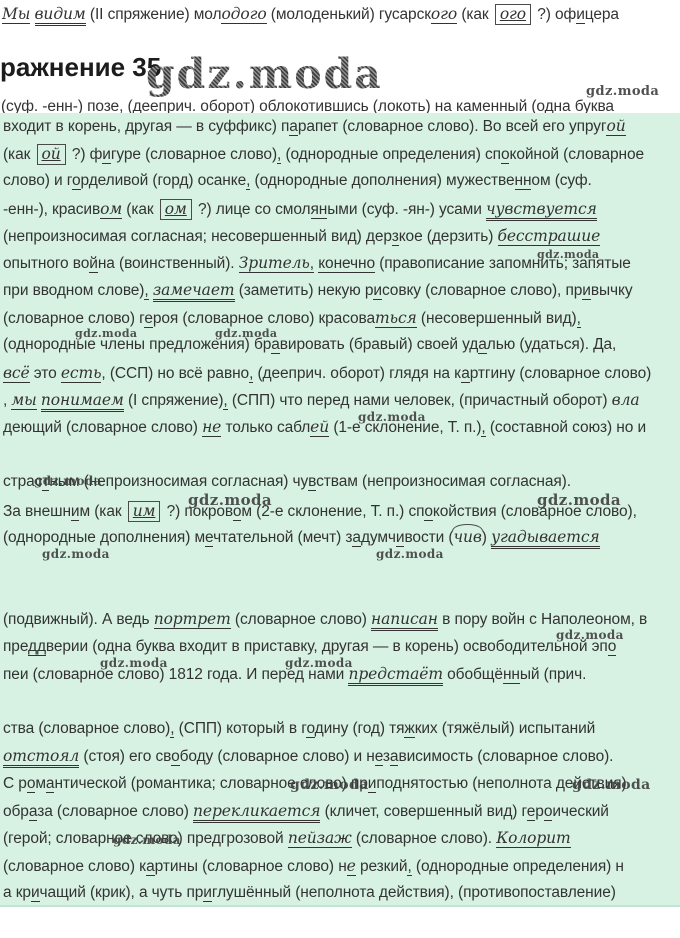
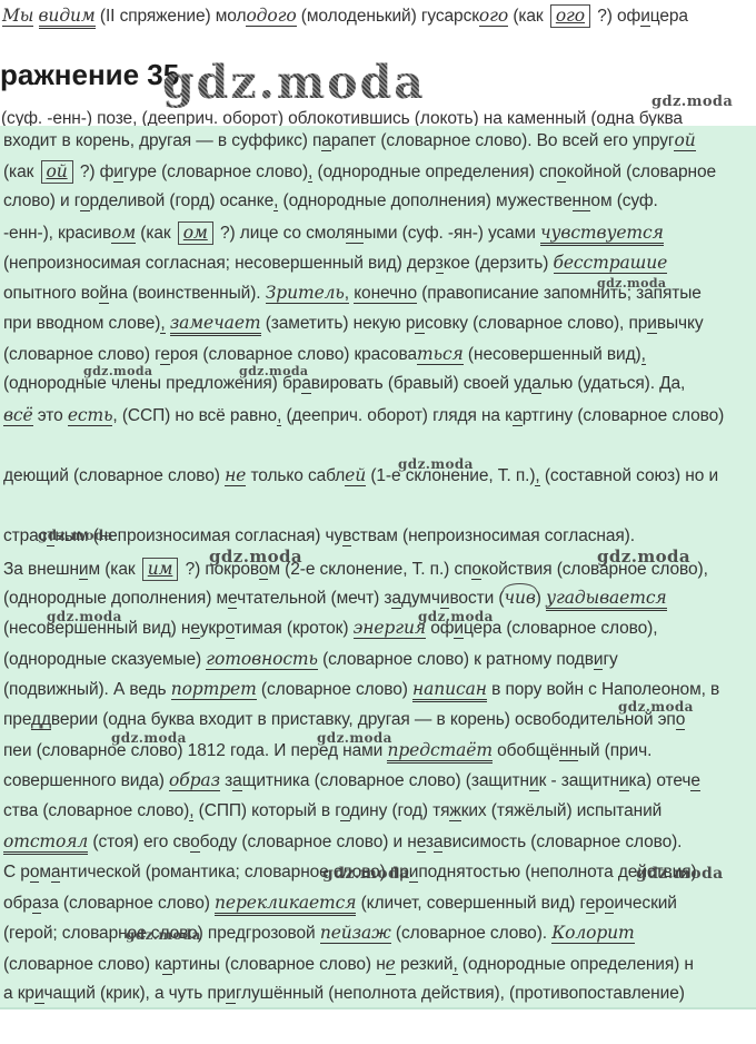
  Мы видим (II спряжение) молодого (молоденький) гусарского (как ого ?) офицера
  ражнение 3
  gdz.moda
  (суф. -енн-) позе, (дееприч. оборот) облокотившись (локоть) на каменный (одна буква
  входит в корень, другая — в суффикс) парапет (словарное слово). Во всей его упругой
  (как ой ?) фигуре (словарное слово), (однородные определения) спокойной (словарное
  слово) и горделивой (горд) осанке, (однородные дополнения) мужественном (суф.
  -енн-), красивом (как ом ?) лице со смоляными (суф. -ян-) усами чувствуется
  (непроизносимая согласная; несовершенный вид) дерзкое (дерзить) бесстрашие
  опытного война (воинственный). Зритель, конечно (правописание запомнить; запятые
  при вводном слове), замечает (заметить) некую рисовку (словарное слово), привычку
  (словарное слово) героя (словарное слово) красоваться (несовершенный вид),
  (однородные члены предложения) бравировать (бравый) своей удалью (удаться). Да,
  всё это есть, (ССП) но всё равно, (дееприч. оборот) глядя на картгину (словарное слово)
- , мы понимаем (I спряжение), (СПП) что перед нами человек, (причастный оборот) вла
  деющий (словарное слово) не только саблей (1-е склонение, Т. п.), (составной союз) но и
  страстным (непроизносимая согласная) чувствам (непроизносимая согласная).
  За внешним (как им ?) покровом (2-е склонение, Т. п.) спокойствия (словарное слово),
  (однородные дополнения) мечтательной (мечт) задумчивости (чив) угадывается
+ (несовершенный вид) неукротимая (кроток) энергия офицера (словарное слово),
+ (однородные сказуемые) готовность (словарное слово) к ратному подвигу
  (подвижный). А ведь портрет (словарное слово) написан в пору войн с Наполеоном, в
  преддверии (одна буква входит в приставку, другая — в корень) освободительной эпо
  пеи (словарное слово) 1812 года. И перед нами предстаёт обобщённый (прич.
+ совершенного вида) образ защитника (словарное слово) (защитник - защитника) отече
  ства (словарное слово), (СПП) который в годину (год) тяжких (тяжёлый) испытаний
  отстоял (стоя) его свободу (словарное слово) и независимость (словарное слово).
  С романтической (романтика; словарное слово) приподнятостью (неполнота действия)
  образа (словарное слово) перекликается (кличет, совершенный вид) героический
  (герой; словарное слово) предгрозовой пейзаж (словарное слово). Колорит
  (словарное слово) картины (словарное слово) не резкий, (однородные определения) н
  а кричащий (крик), а чуть приглушённый (неполнота действия), (противопоставление)
  gdz.moda
  gdz.moda
  gdz.moda
  gdz.moda
  gdz.moda
  gdz.moda
  gdz.moda
  gdz.moda
  gdz.moda
  gdz.moda
  gdz.moda
  gdz.moda
  gdz.moda
  gdz.moda
  gdz.moda
  gdz.moda
